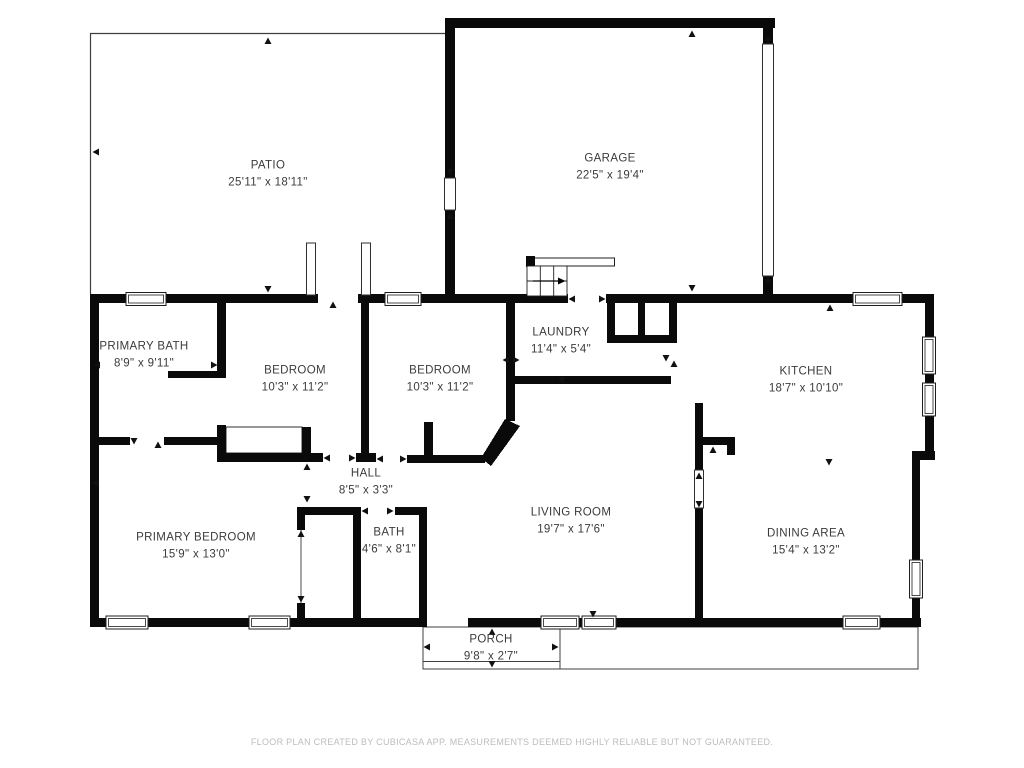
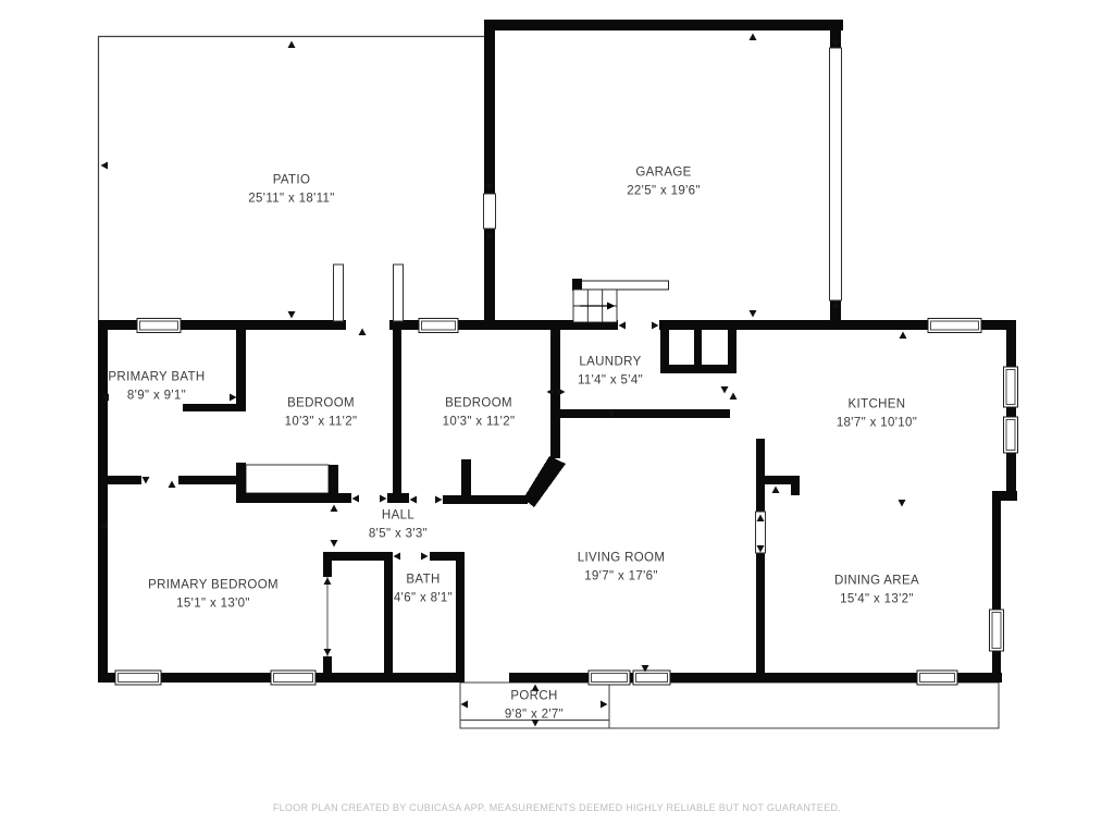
  PATIO
  25'11" x 18'11"
  GARAGE
- 22'5" x 19'4"
+ 22'5" x 19'6"
  PRIMARY BATH
- 8'9" x 9'11"
+ 8'9" x 9'1"
  BEDROOM
  10'3" x 11'2"
  BEDROOM
  10'3" x 11'2"
  LAUNDRY
  11'4" x 5'4"
  KITCHEN
  18'7" x 10'10"
  HALL
  8'5" x 3'3"
  LIVING ROOM
  19'7" x 17'6"
  PRIMARY BEDROOM
- 15'9" x 13'0"
+ 15'1" x 13'0"
  BATH
  4'6" x 8'1"
  DINING AREA
  15'4" x 13'2"
  PORCH
  9'8" x 2'7"
  FLOOR PLAN CREATED BY CUBICASA APP. MEASUREMENTS DEEMED HIGHLY RELIABLE BUT NOT GUARANTEED.
